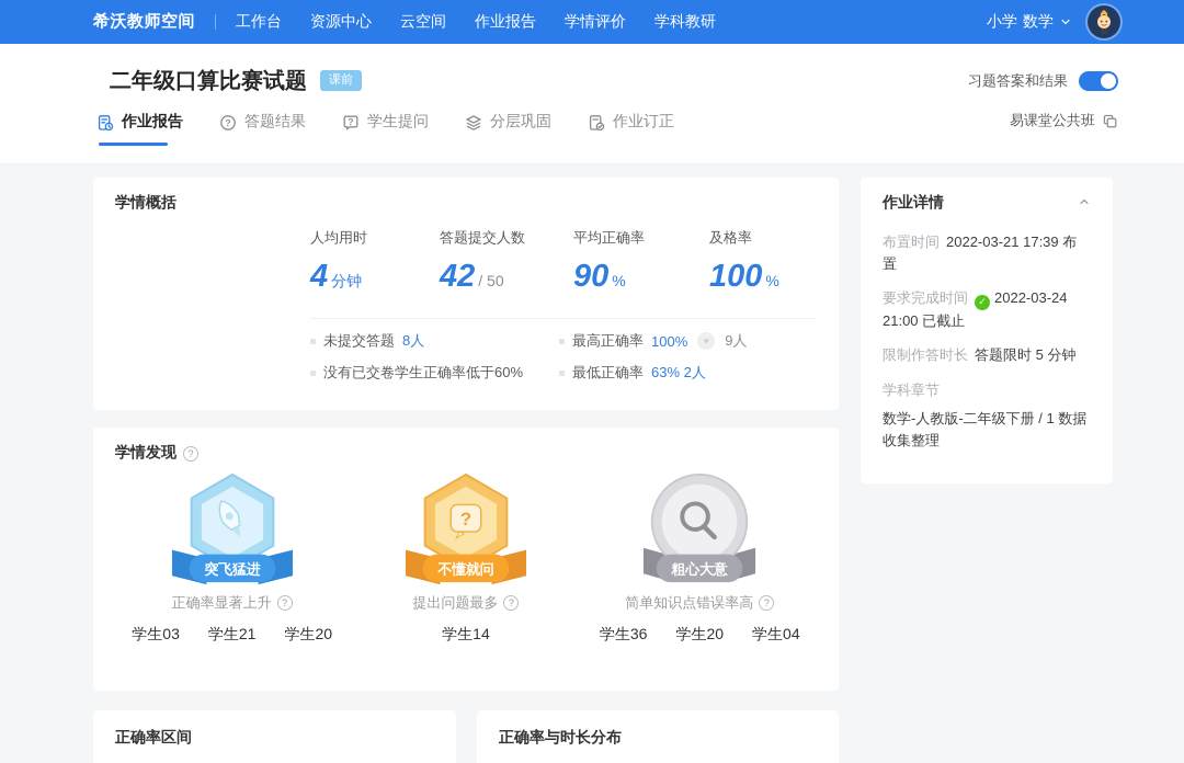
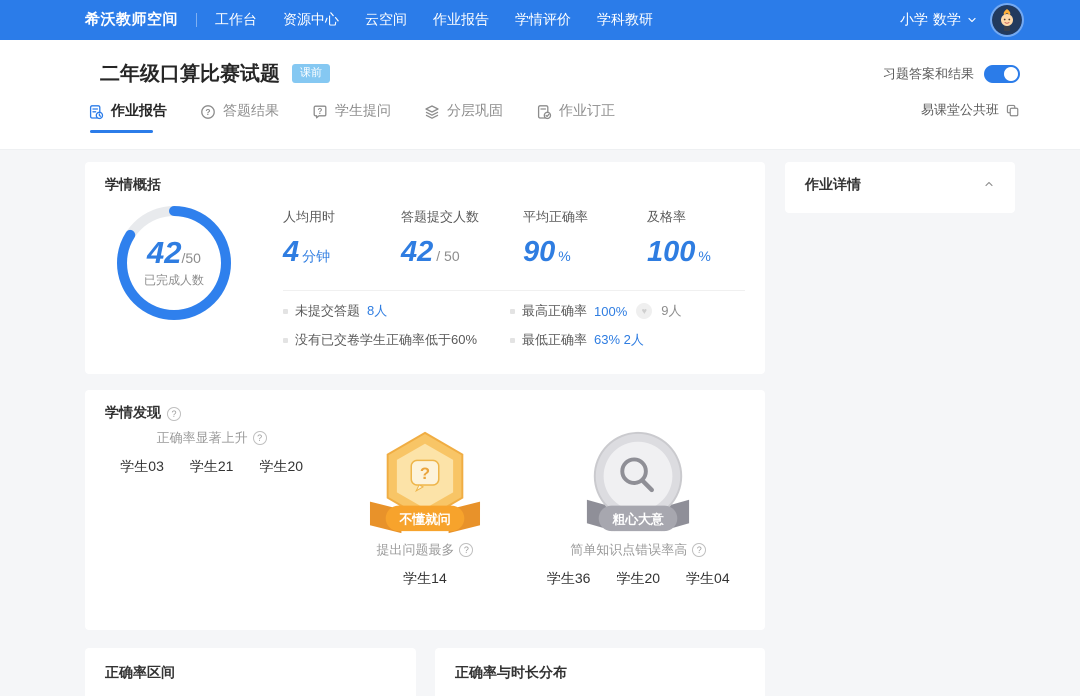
  希沃教师空间
  工作台
  资源中心
  云空间
  作业报告
  学情评价
  学科教研
  小学
  数学
  二年级口算比赛试题
  课前
  习题答案和结果
  作业报告
  ?
  答题结果
  ?
  学生提问
  分层巩固
  作业订正
  易课堂公共班
  学情概括
+ 42/50
+ 已完成人数
  人均用时
  4 分钟
  答题提交人数
  42 / 50
  平均正确率
  90 %
  及格率
  100 %
  未提交答题
  8人
  最高正确率
  100%
  ♥
  9人
  没有已交卷学生正确率低于60%
  最低正确率
  63% 2人
  学情发现
  ?
- 突飞猛进
  正确率显著上升
  ?
  学生03
  学生21
  学生20
  ?
  不懂就问
  提出问题最多
  ?
  学生14
  粗心大意
  简单知识点错误率高
  ?
  学生36
  学生20
  学生04
  正确率区间
  正确率与时长分布
  作业详情
- 布置时间 2022-03-21 17:39 布置
- 要求完成时间 ✓ 2022-03-24 21:00 已截止
- 限制作答时长 答题限时 5 分钟
- 学科章节
- 数学-人教版-二年级下册 / 1 数据收集整理
